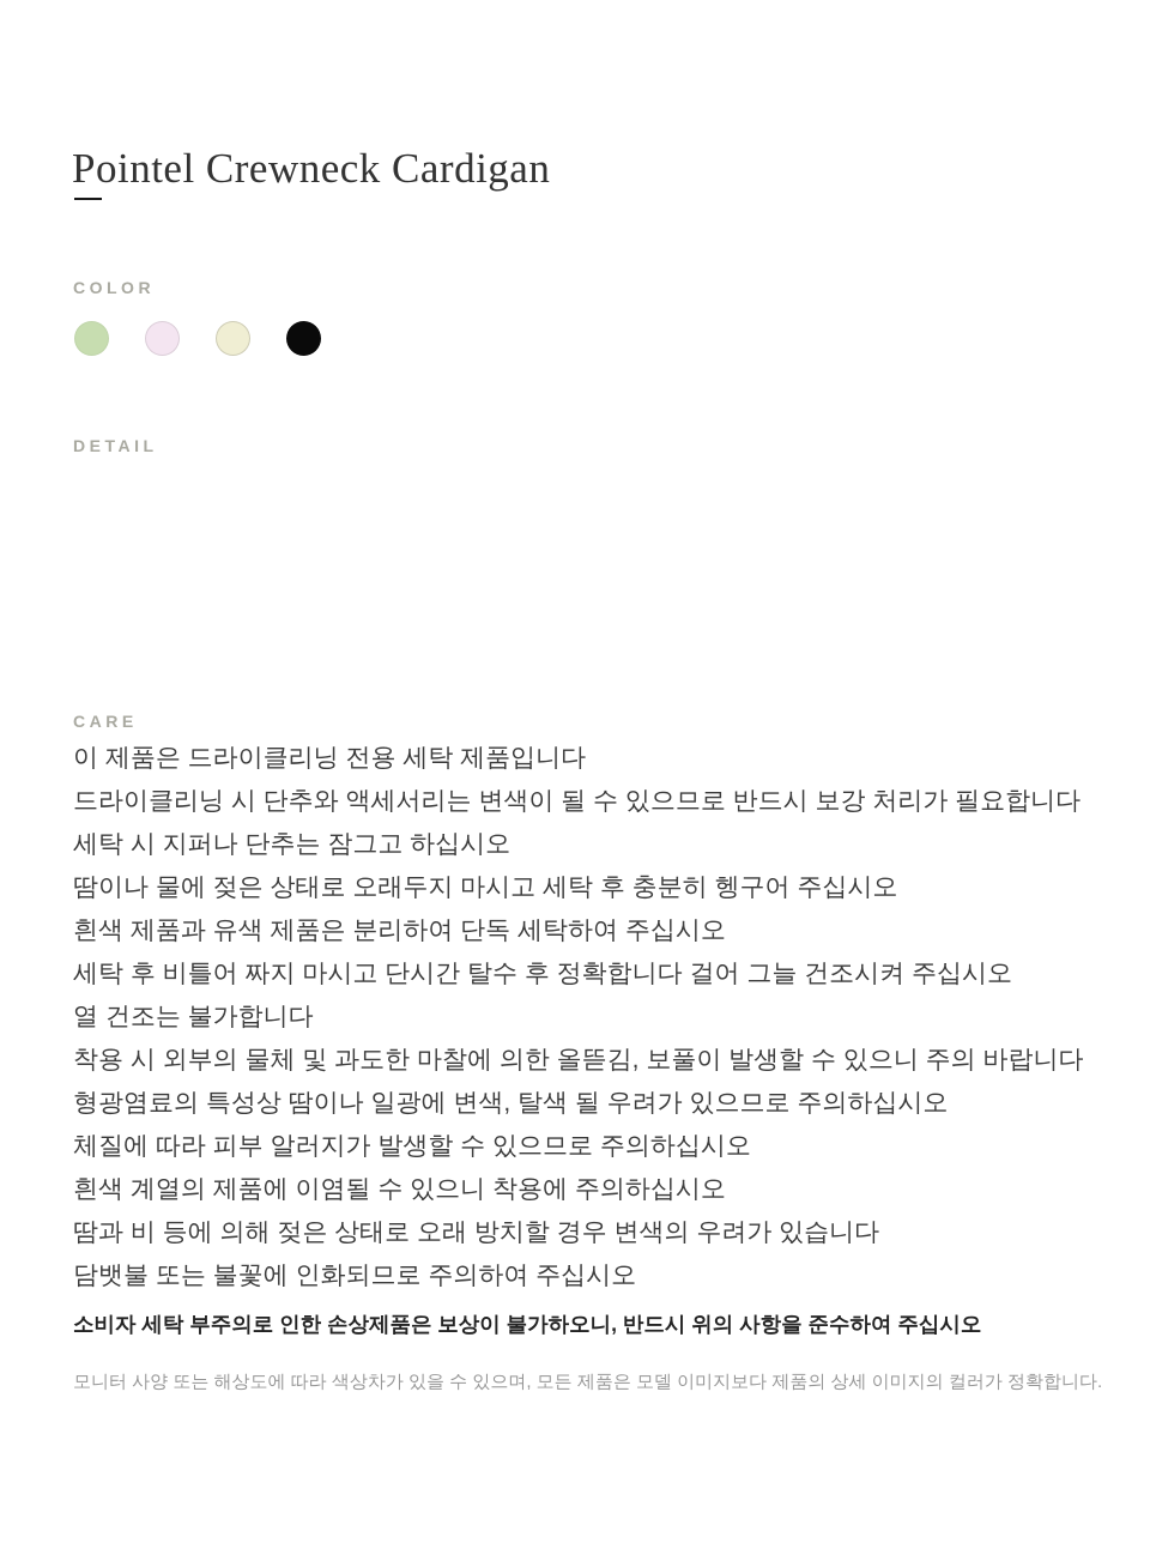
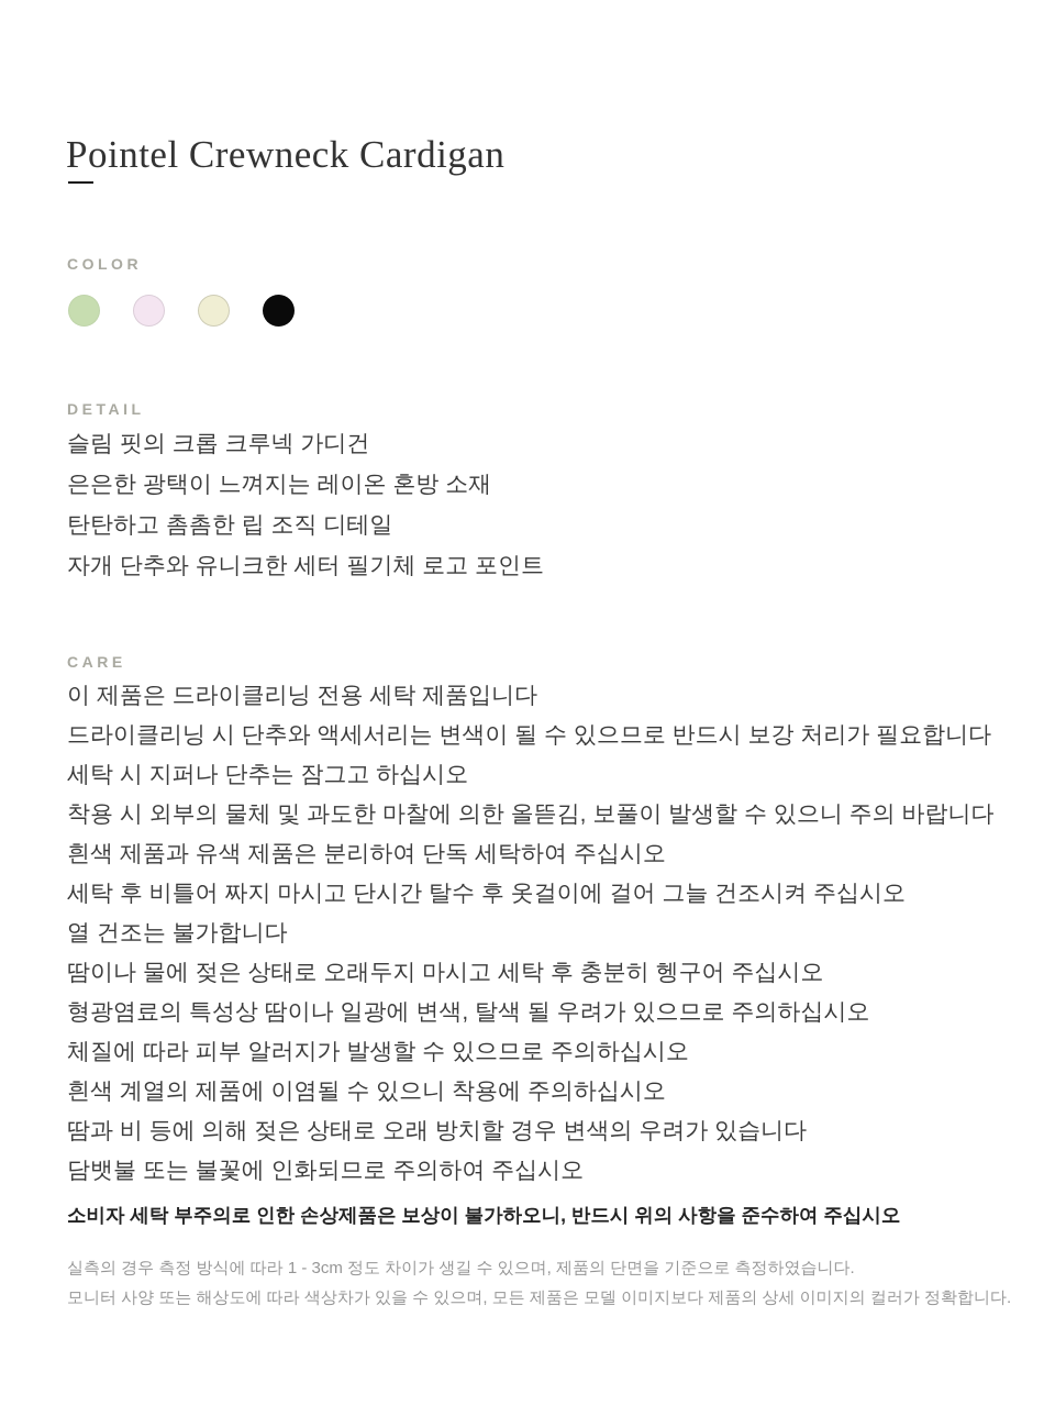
  Pointel Crewneck Cardigan
  COLOR
  DETAIL
+ 슬림 핏의 크롭 크루넥 가디건
+ 은은한 광택이 느껴지는 레이온 혼방 소재
+ 탄탄하고 촘촘한 립 조직 디테일
+ 자개 단추와 유니크한 세터 필기체 로고 포인트
  CARE
  이 제품은 드라이클리닝 전용 세탁 제품입니다
  드라이클리닝 시 단추와 액세서리는 변색이 될 수 있으므로 반드시 보강 처리가 필요합니다
  세탁 시 지퍼나 단추는 잠그고 하십시오
- 땀이나 물에 젖은 상태로 오래두지 마시고 세탁 후 충분히 헹구어 주십시오
+ 착용 시 외부의 물체 및 과도한 마찰에 의한 올뜯김, 보풀이 발생할 수 있으니 주의 바랍니다
  흰색 제품과 유색 제품은 분리하여 단독 세탁하여 주십시오
- 세탁 후 비틀어 짜지 마시고 단시간 탈수 후 정확합니다 걸어 그늘 건조시켜 주십시오
+ 세탁 후 비틀어 짜지 마시고 단시간 탈수 후 옷걸이에 걸어 그늘 건조시켜 주십시오
  열 건조는 불가합니다
- 착용 시 외부의 물체 및 과도한 마찰에 의한 올뜯김, 보풀이 발생할 수 있으니 주의 바랍니다
+ 땀이나 물에 젖은 상태로 오래두지 마시고 세탁 후 충분히 헹구어 주십시오
  형광염료의 특성상 땀이나 일광에 변색, 탈색 될 우려가 있으므로 주의하십시오
  체질에 따라 피부 알러지가 발생할 수 있으므로 주의하십시오
  흰색 계열의 제품에 이염될 수 있으니 착용에 주의하십시오
  땀과 비 등에 의해 젖은 상태로 오래 방치할 경우 변색의 우려가 있습니다
  담뱃불 또는 불꽃에 인화되므로 주의하여 주십시오
  소비자 세탁 부주의로 인한 손상제품은 보상이 불가하오니, 반드시 위의 사항을 준수하여 주십시오
+ 실측의 경우 측정 방식에 따라 1 - 3cm 정도 차이가 생길 수 있으며, 제품의 단면을 기준으로 측정하였습니다.
  모니터 사양 또는 해상도에 따라 색상차가 있을 수 있으며, 모든 제품은 모델 이미지보다 제품의 상세 이미지의 컬러가 정확합니다.
